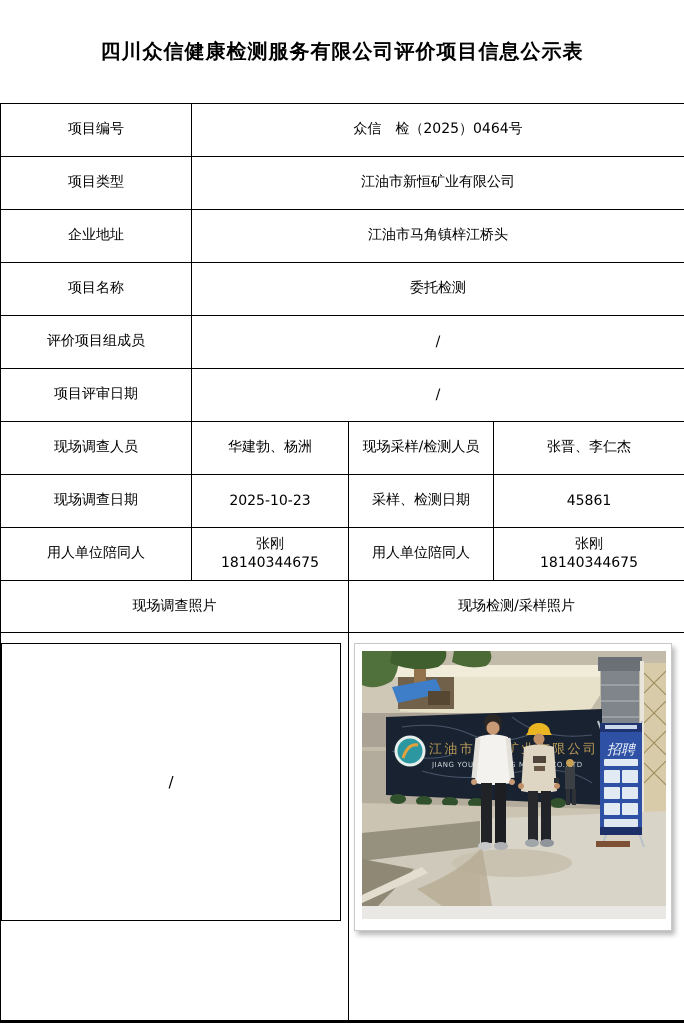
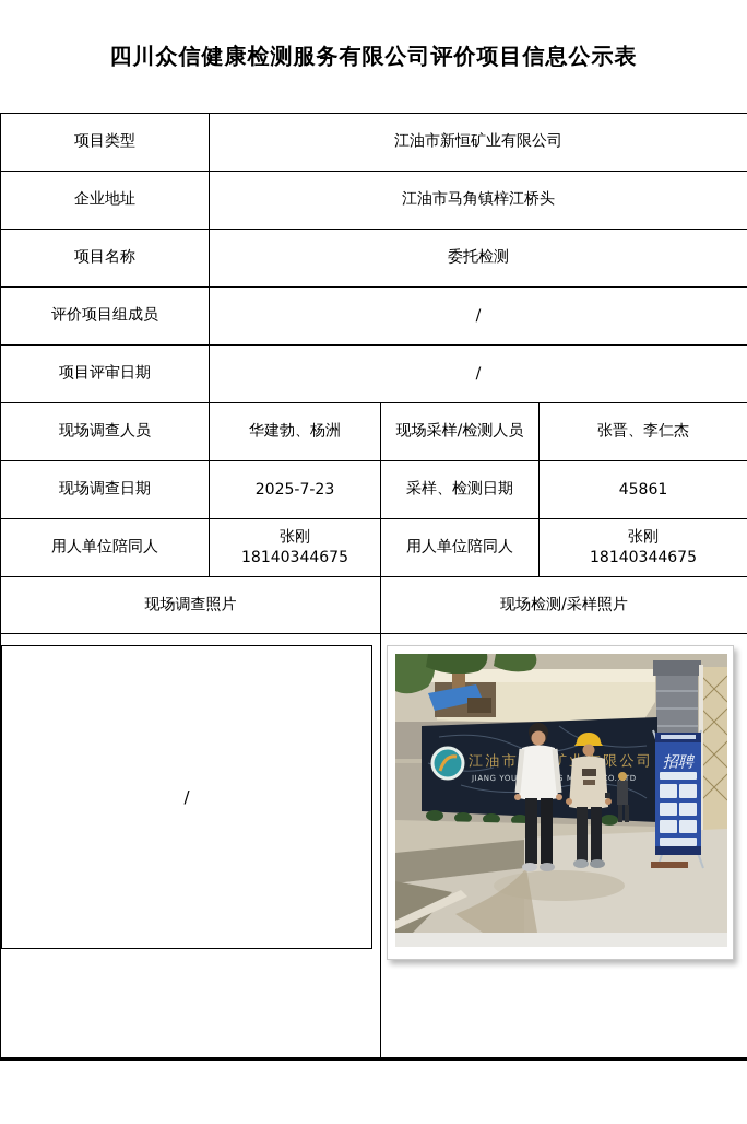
  四川众信健康检测服务有限公司评价项目信息公示表
- 项目编号	众信 检（2025）0464号
  项目类型	江油市新恒矿业有限公司
  企业地址	江油市马角镇梓江桥头
  项目名称	委托检测
  评价项目组成员	/
  项目评审日期	/
  现场调查人员	华建勃、杨洲	现场采样/检测人员	张晋、李仁杰
- 现场调查日期	2025-10-23	采样、检测日期	45861
+ 现场调查日期	2025-7-23	采样、检测日期	45861
  用人单位陪同人	张刚 18140344675	用人单位陪同人	张刚 18140344675
  现场调查照片	现场检测/采样照片
